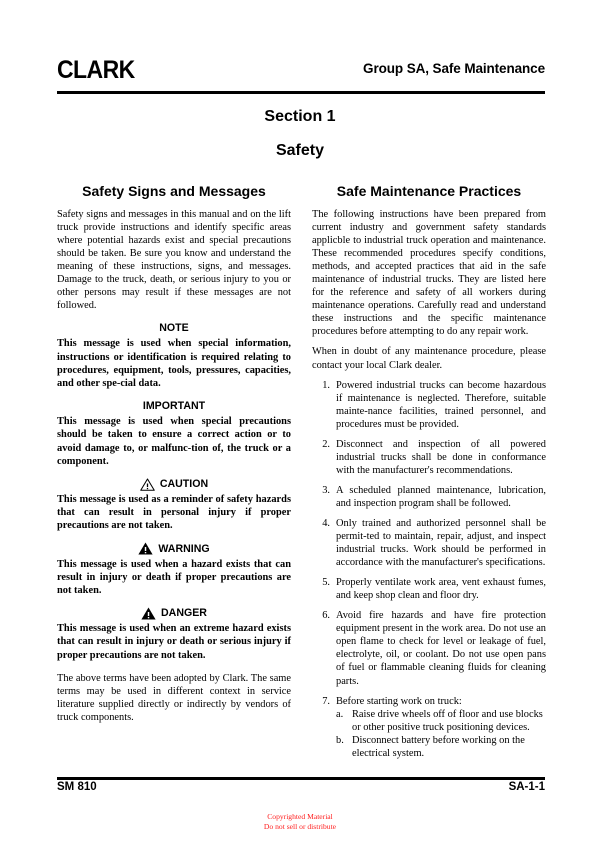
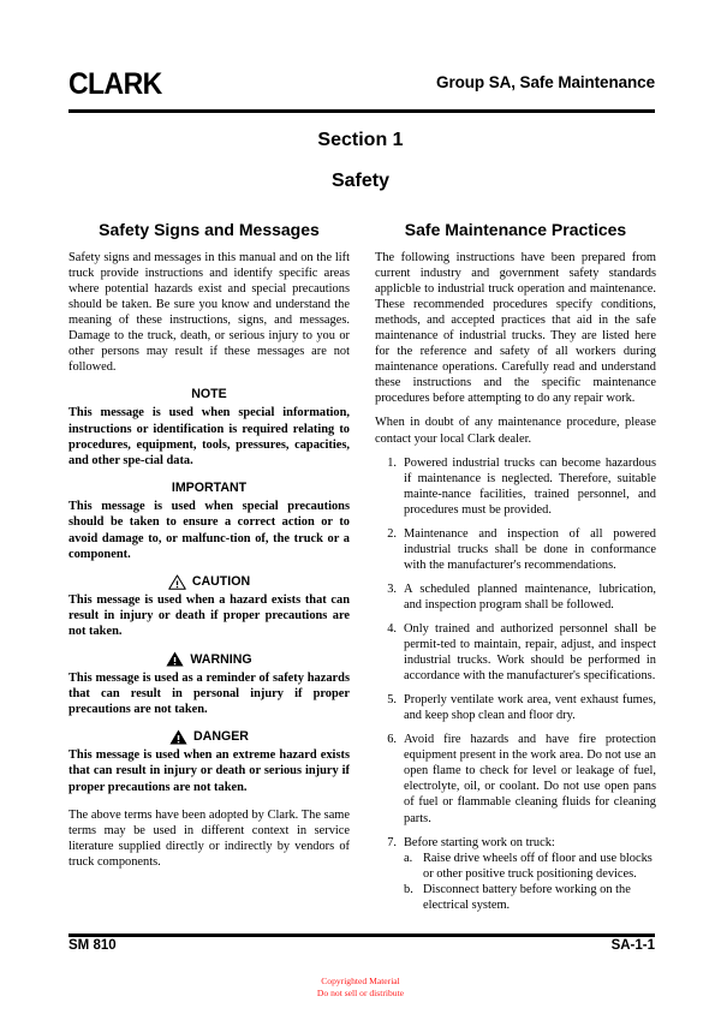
  CLARK
  Group SA, Safe Maintenance
  Section 1
  Safety
  Safety Signs and Messages
  Safety signs and messages in this manual and on the lift truck provide instructions and identify specific areas where potential hazards exist and special precautions should be taken. Be sure you know and understand the meaning of these instructions, signs, and messages. Damage to the truck, death, or serious injury to you or other persons may result if these messages are not followed.
  NOTE
  This message is used when special information, instructions or identification is required relating to procedures, equipment, tools, pressures, capacities, and other spe-cial data.
  IMPORTANT
  This message is used when special precautions should be taken to ensure a correct action or to avoid damage to, or malfunc-tion of, the truck or a component.
  CAUTION
- This message is used as a reminder of safety hazards that can result in personal injury if proper precautions are not taken.
+ This message is used when a hazard exists that can result in injury or death if proper precautions are not taken.
  WARNING
- This message is used when a hazard exists that can result in injury or death if proper precautions are not taken.
+ This message is used as a reminder of safety hazards that can result in personal injury if proper precautions are not taken.
  DANGER
  This message is used when an extreme hazard exists that can result in injury or death or serious injury if proper precautions are not taken.
  The above terms have been adopted by Clark. The same terms may be used in different context in service literature supplied directly or indirectly by vendors of truck components.
  Safe Maintenance Practices
  The following instructions have been prepared from current industry and government safety standards applicble to industrial truck operation and maintenance. These recommended procedures specify conditions, methods, and accepted practices that aid in the safe maintenance of industrial trucks. They are listed here for the reference and safety of all workers during maintenance operations. Carefully read and understand these instructions and the specific maintenance procedures before attempting to do any repair work.
  When in doubt of any maintenance procedure, please contact your local Clark dealer.
  1.
  Powered industrial trucks can become hazardous if maintenance is neglected. Therefore, suitable mainte-nance facilities, trained personnel, and procedures must be provided.
  2.
- Disconnect and inspection of all powered industrial trucks shall be done in conformance with the manufacturer's recommendations.
+ Maintenance and inspection of all powered industrial trucks shall be done in conformance with the manufacturer's recommendations.
  3.
  A scheduled planned maintenance, lubrication, and inspection program shall be followed.
  4.
  Only trained and authorized personnel shall be permit-ted to maintain, repair, adjust, and inspect industrial trucks. Work should be performed in accordance with the manufacturer's specifications.
  5.
  Properly ventilate work area, vent exhaust fumes, and keep shop clean and floor dry.
  6.
  Avoid fire hazards and have fire protection equipment present in the work area. Do not use an open flame to check for level or leakage of fuel, electrolyte, oil, or coolant. Do not use open pans of fuel or flammable cleaning fluids for cleaning parts.
  7.
  Before starting work on truck:
  a.
  Raise drive wheels off of floor and use blocks or other positive truck positioning devices.
  b.
  Disconnect battery before working on the electrical system.
  SM 810
  SA-1-1
  Copyrighted Material
  Do not sell or distribute
